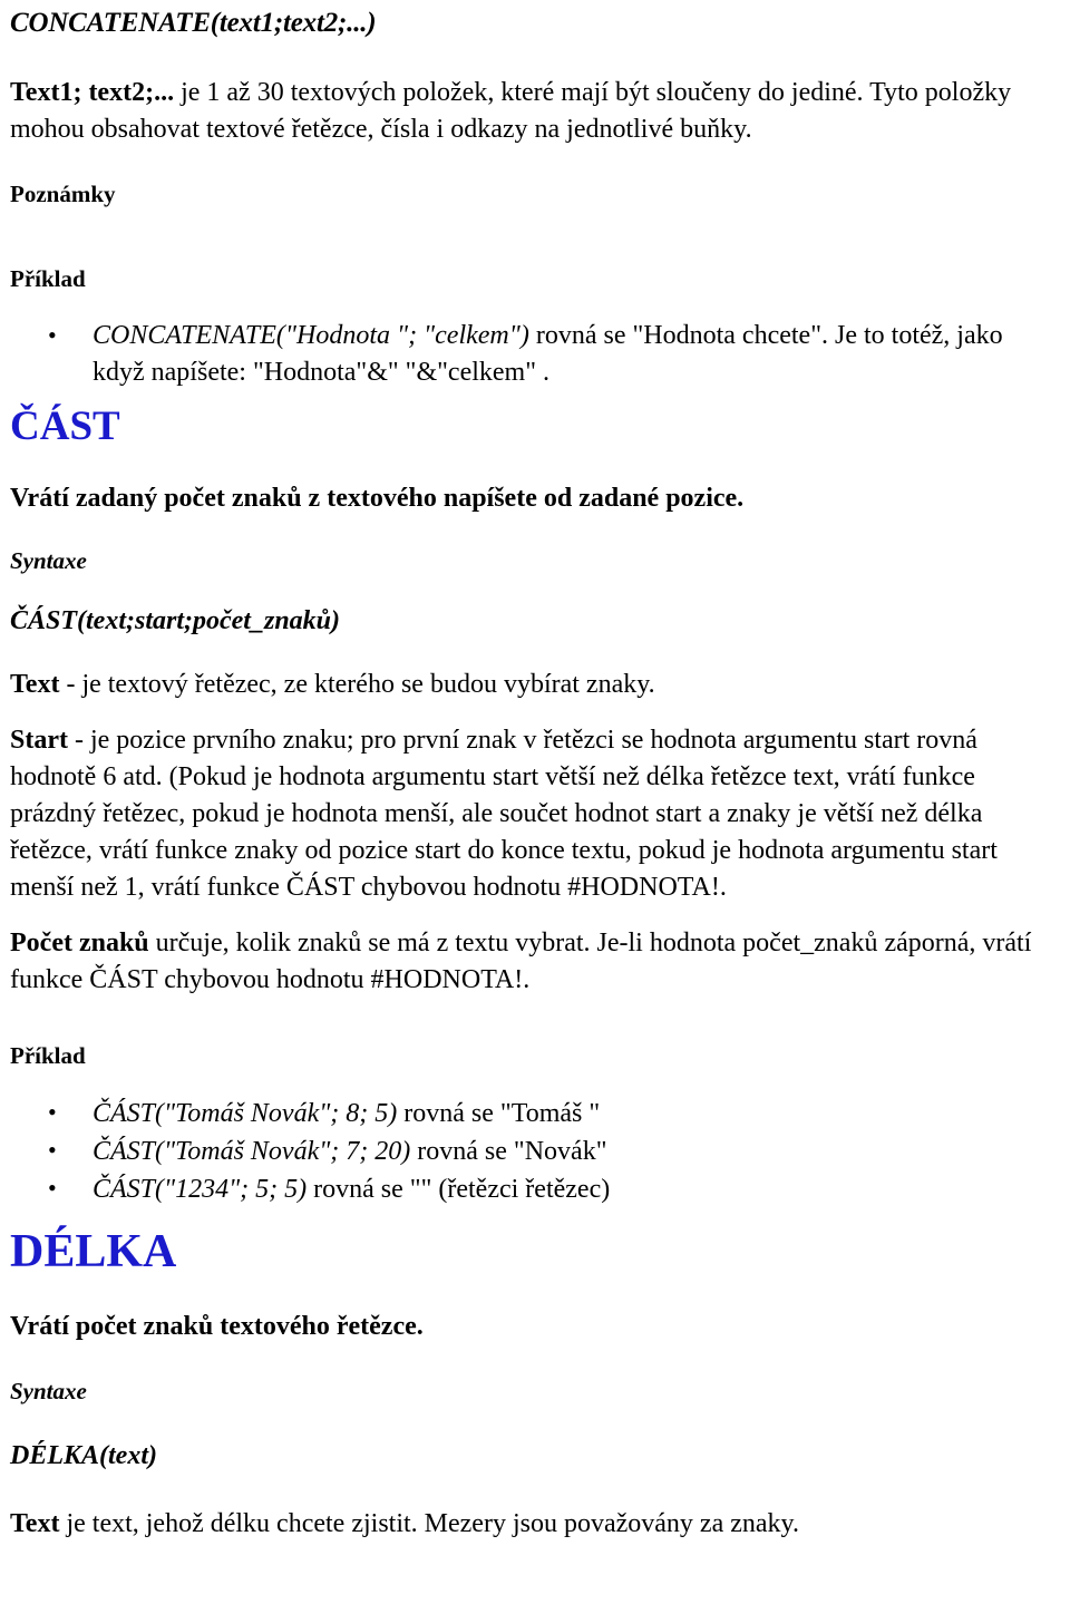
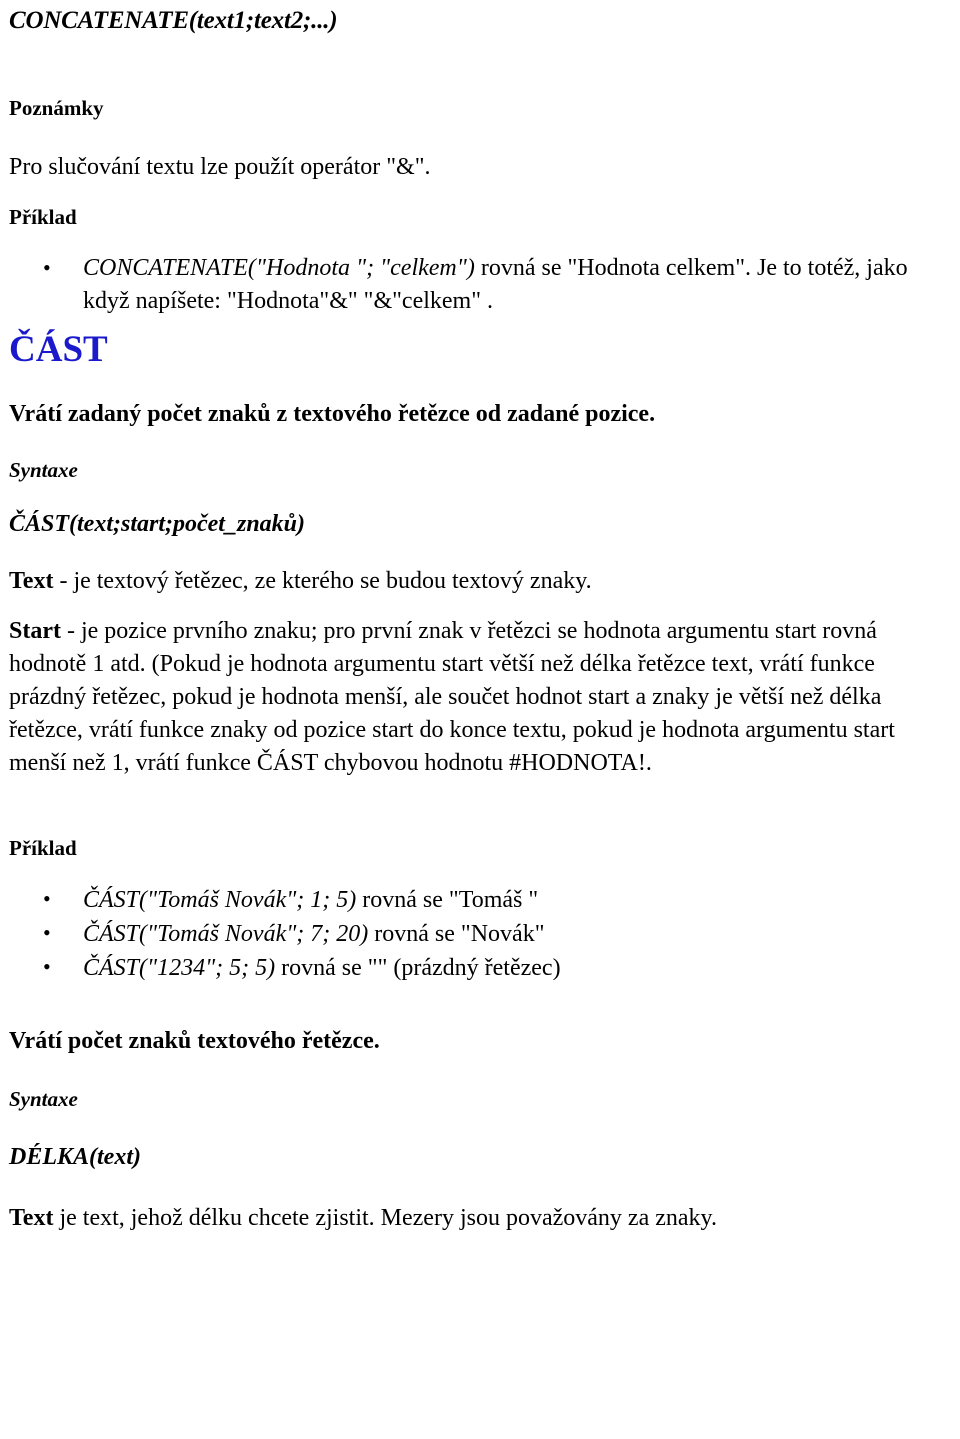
  CONCATENATE(text1;text2;...)
- Text1; text2;... je 1 až 30 textových položek, které mají být sloučeny do jediné. Tyto položky mohou obsahovat textové řetězce, čísla i odkazy na jednotlivé buňky.
  Poznámky
+ Pro slučování textu lze použít operátor "&".
  Příklad
- CONCATENATE("Hodnota "; "celkem") rovná se "Hodnota chcete". Je to totéž, jako když napíšete: "Hodnota"&" "&"celkem" .
+ CONCATENATE("Hodnota "; "celkem") rovná se "Hodnota celkem". Je to totéž, jako když napíšete: "Hodnota"&" "&"celkem" .
  ČÁST
- Vrátí zadaný počet znaků z textového napíšete od zadané pozice.
+ Vrátí zadaný počet znaků z textového řetězce od zadané pozice.
  Syntaxe
  ČÁST(text;start;počet_znaků)
- Text - je textový řetězec, ze kterého se budou vybírat znaky.
+ Text - je textový řetězec, ze kterého se budou textový znaky.
- Start - je pozice prvního znaku; pro první znak v řetězci se hodnota argumentu start rovná hodnotě 6 atd. (Pokud je hodnota argumentu start větší než délka řetězce text, vrátí funkce prázdný řetězec, pokud je hodnota menší, ale součet hodnot start a znaky je větší než délka řetězce, vrátí funkce znaky od pozice start do konce textu, pokud je hodnota argumentu start menší než 1, vrátí funkce ČÁST chybovou hodnotu #HODNOTA!.
+ Start - je pozice prvního znaku; pro první znak v řetězci se hodnota argumentu start rovná hodnotě 1 atd. (Pokud je hodnota argumentu start větší než délka řetězce text, vrátí funkce prázdný řetězec, pokud je hodnota menší, ale součet hodnot start a znaky je větší než délka řetězce, vrátí funkce znaky od pozice start do konce textu, pokud je hodnota argumentu start menší než 1, vrátí funkce ČÁST chybovou hodnotu #HODNOTA!.
- Počet znaků určuje, kolik znaků se má z textu vybrat. Je-li hodnota počet_znaků záporná, vrátí funkce ČÁST chybovou hodnotu #HODNOTA!.
  Příklad
- ČÁST("Tomáš Novák"; 8; 5) rovná se "Tomáš "
+ ČÁST("Tomáš Novák"; 1; 5) rovná se "Tomáš "
  ČÁST("Tomáš Novák"; 7; 20) rovná se "Novák"
- ČÁST("1234"; 5; 5) rovná se "" (řetězci řetězec)
+ ČÁST("1234"; 5; 5) rovná se "" (prázdný řetězec)
- DÉLKA
  Vrátí počet znaků textového řetězce.
  Syntaxe
  DÉLKA(text)
  Text je text, jehož délku chcete zjistit. Mezery jsou považovány za znaky.
